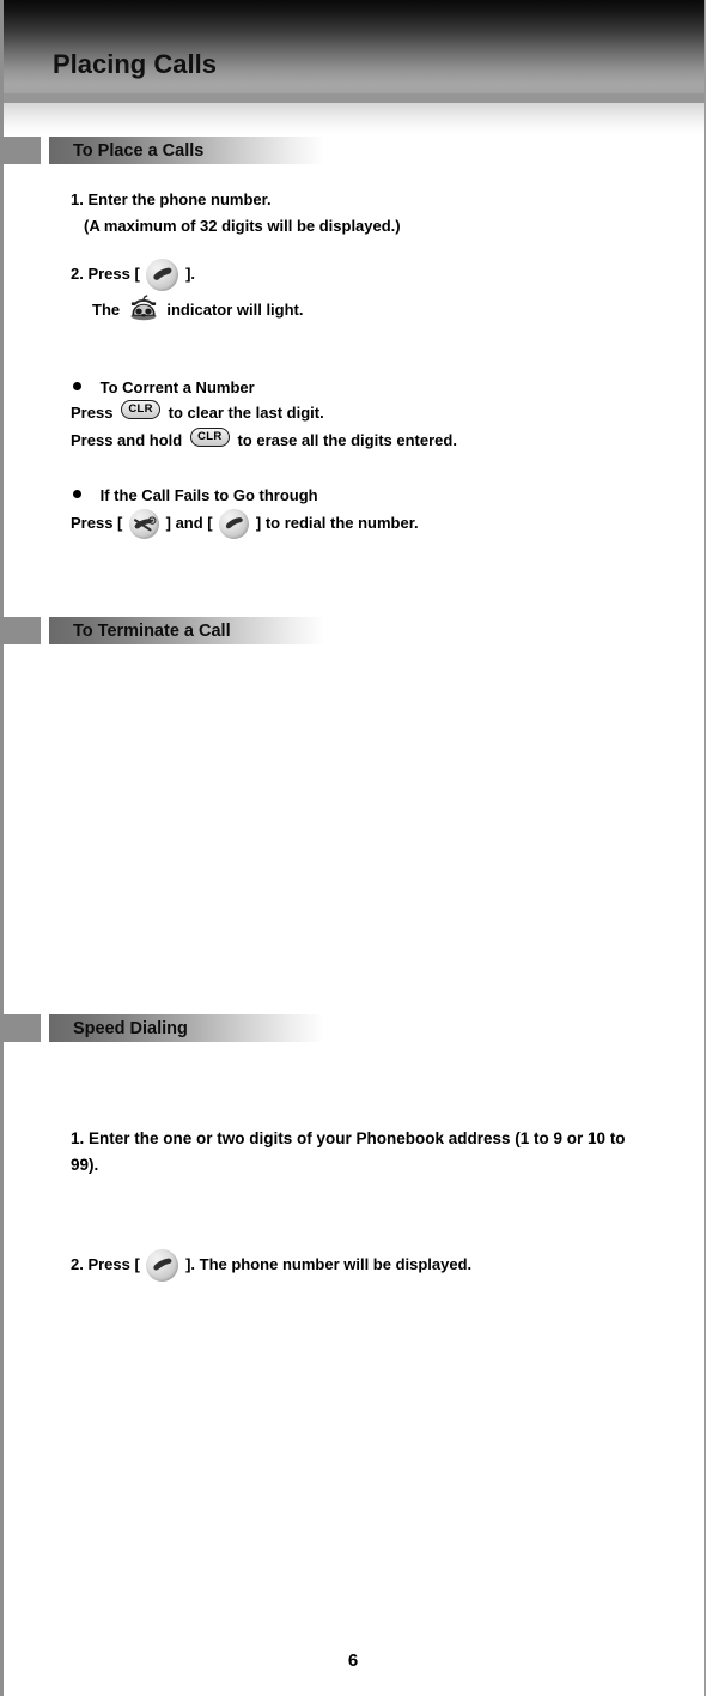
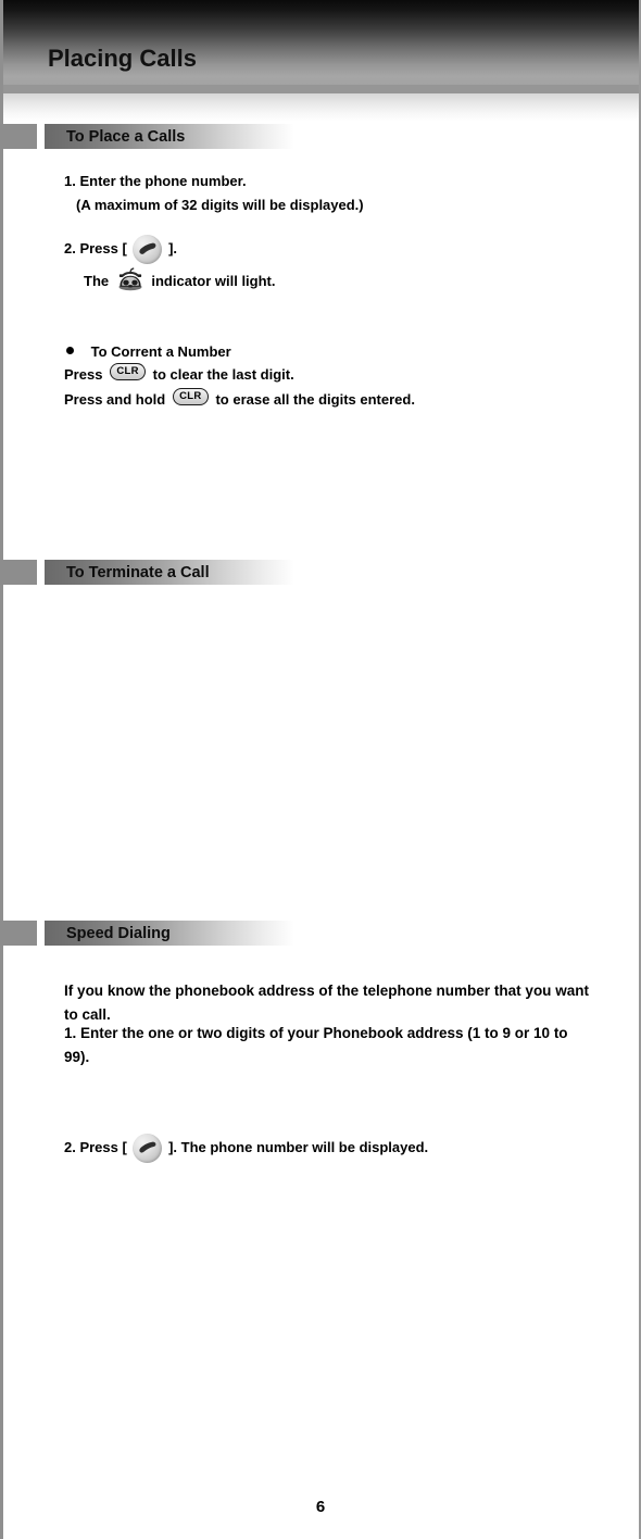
  Placing Calls
  To Place a Calls
  1. Enter the phone number.
  (A maximum of 32 digits will be displayed.)
  2. Press [ ].
  The indicator will light.
  To Corrent a Number
  Press
  CLR
  to clear the last digit.
  Press and hold
  CLR
  to erase all the digits entered.
- If the Call Fails to Go through
- Press [ ] and [ ] to redial the number.
  To Terminate a Call
  Speed Dialing
+ If you know the phonebook address of the telephone number that you want to call.
  1. Enter the one or two digits of your Phonebook address (1 to 9 or 10 to 99).
  2. Press [ ]. The phone number will be displayed.
  6
